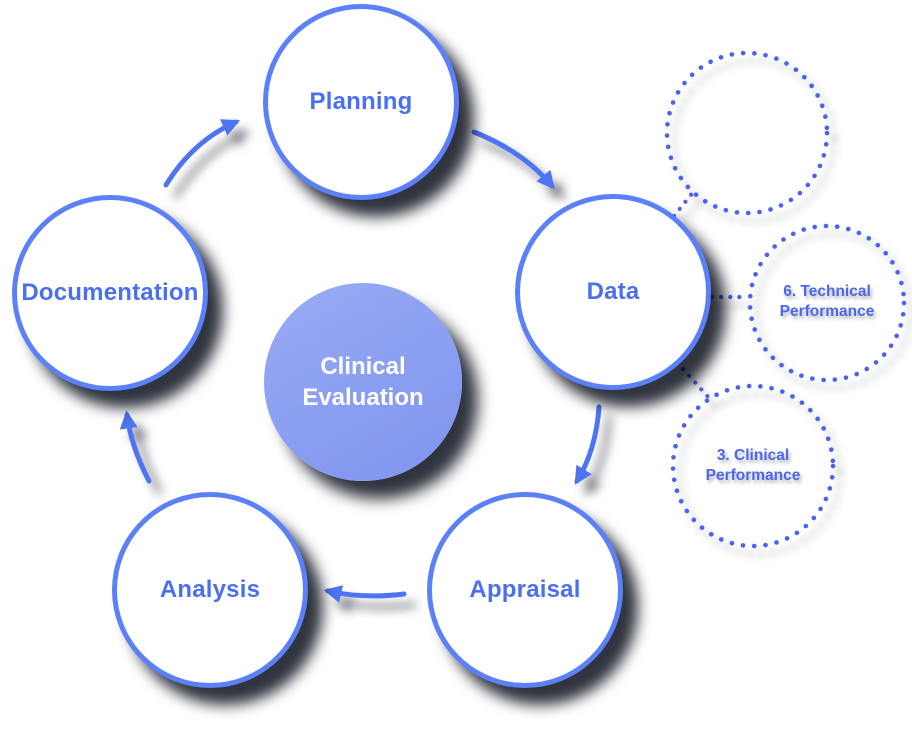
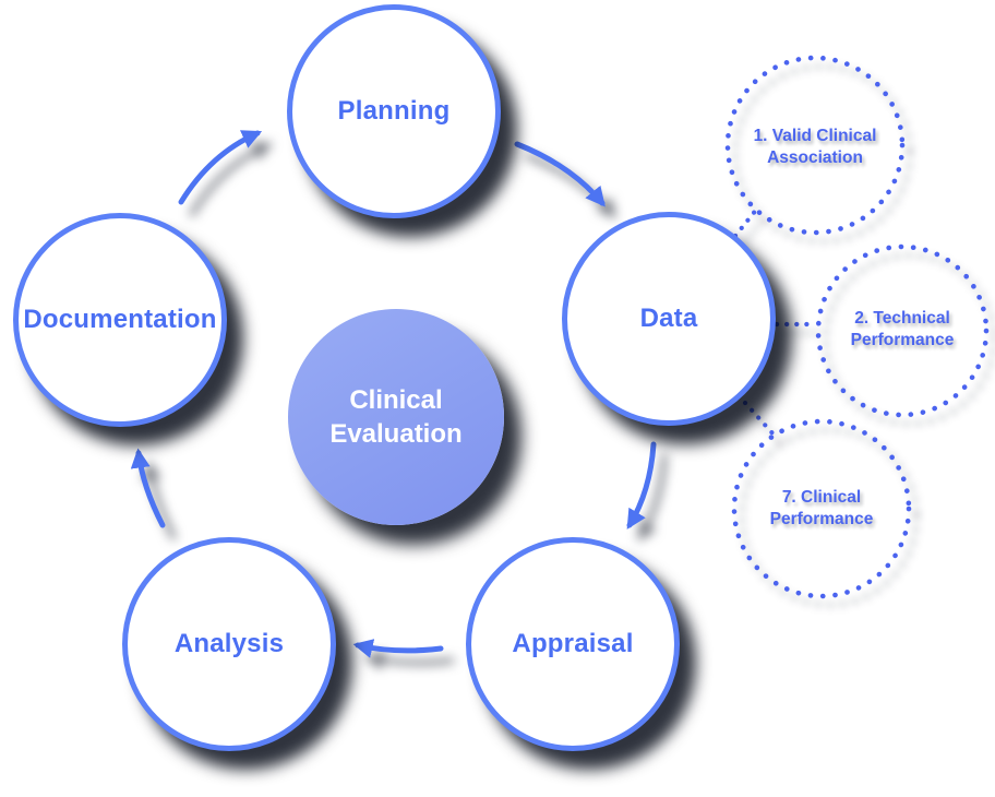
  Planning
  Data
  Appraisal
  Analysis
  Documentation
  Clinical Evaluation
+ 1. Valid Clinical Association
- 6. Technical Performance
+ 2. Technical Performance
- 3. Clinical Performance
+ 7. Clinical Performance
